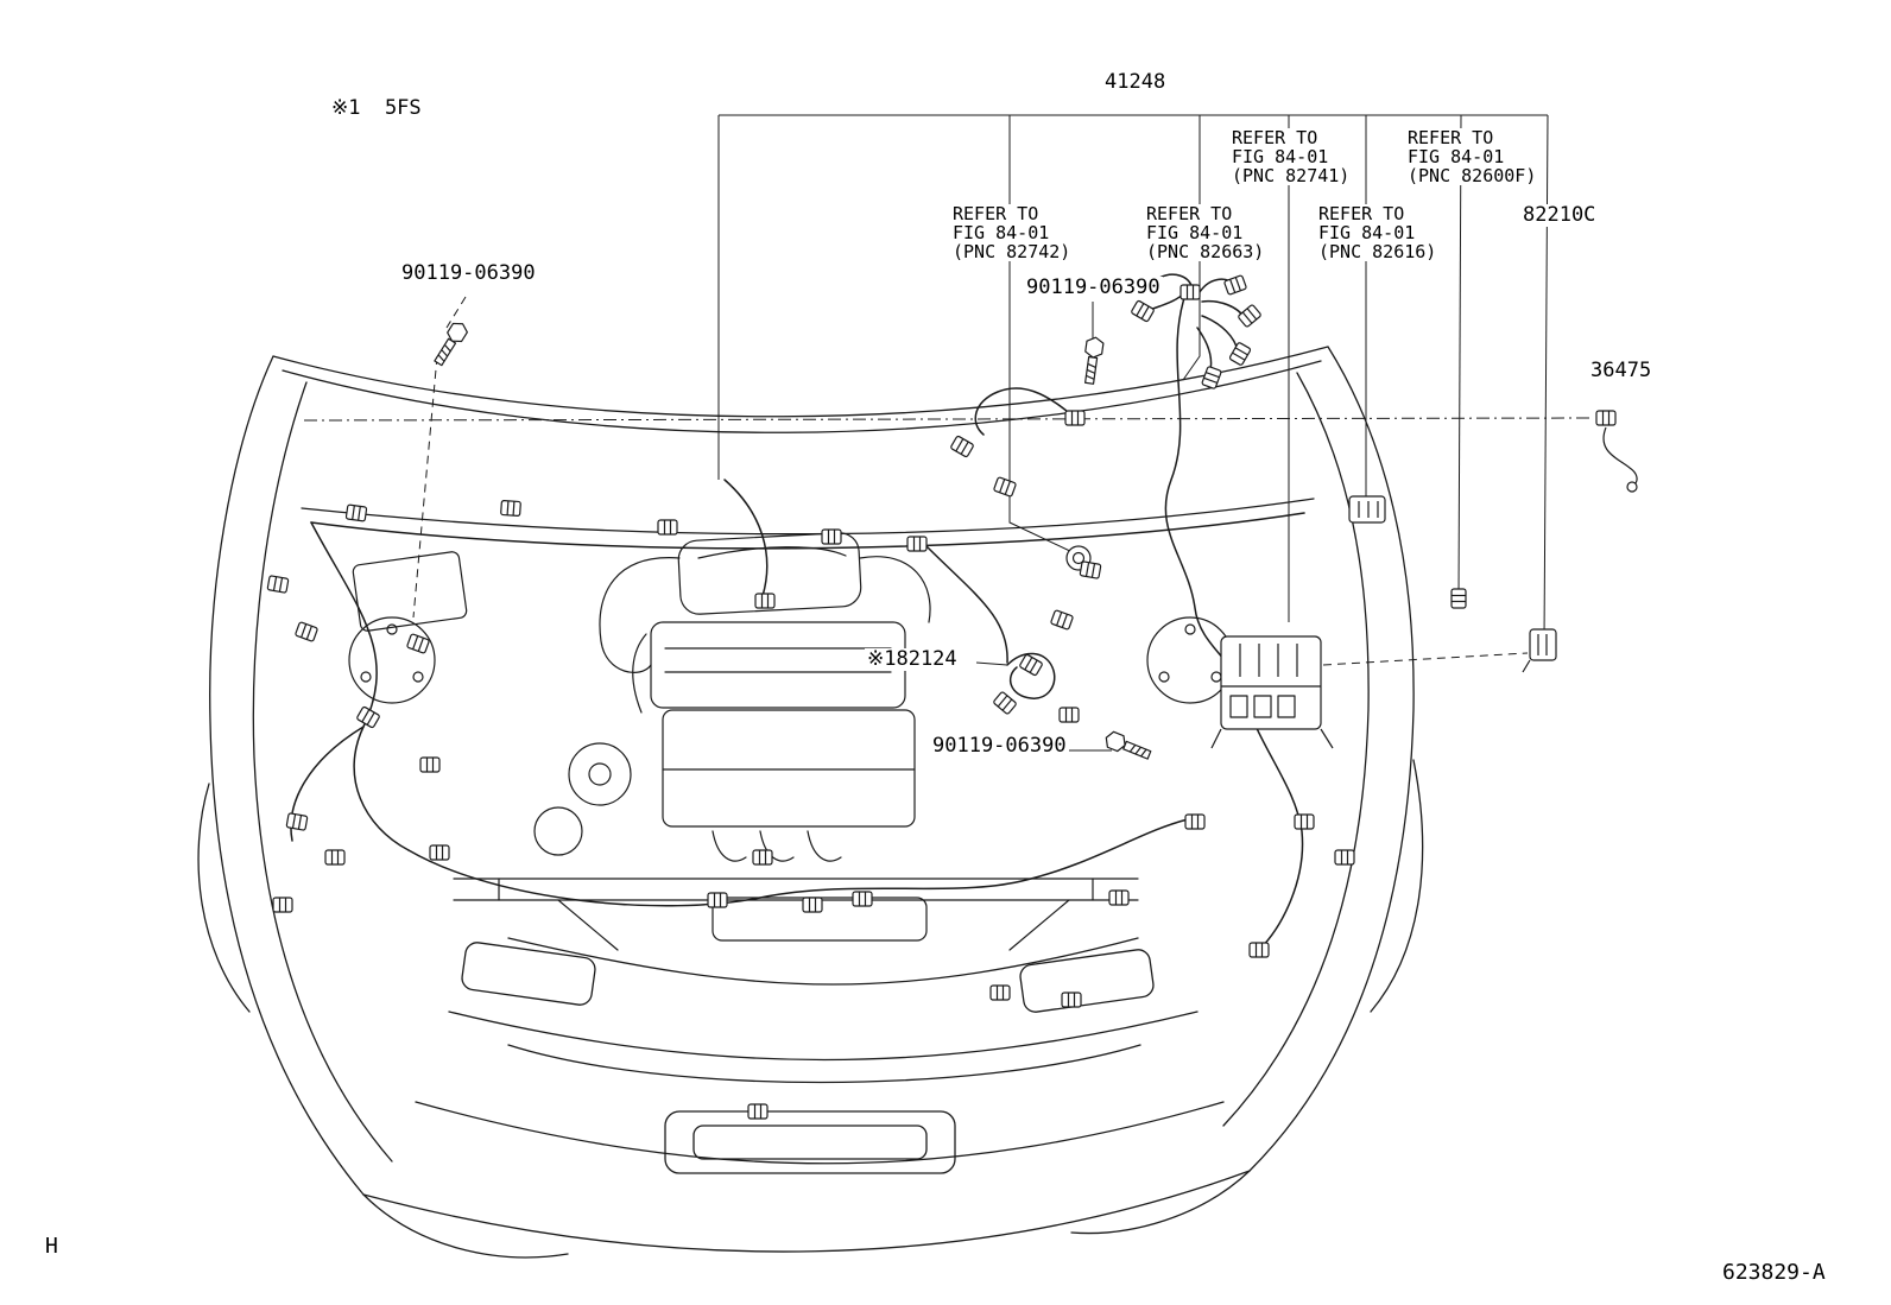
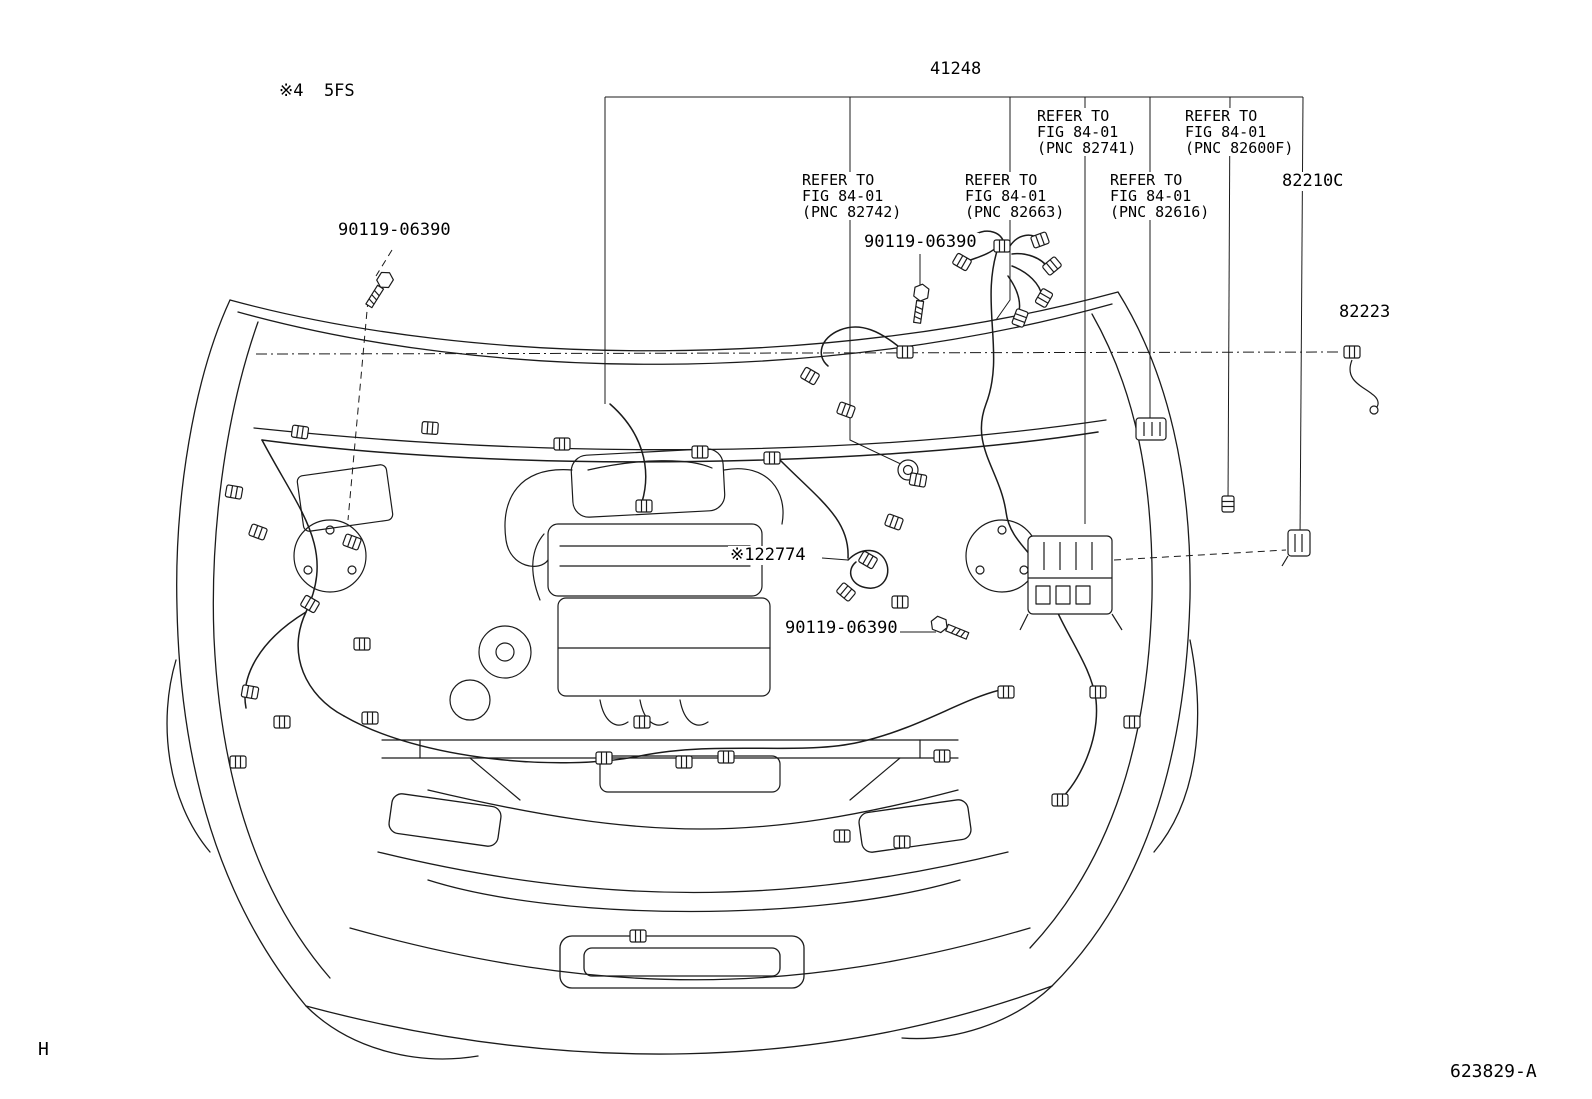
- ※1 5FS
+ ※4 5FS
  41248
  REFER TO
  FIG 84-01
  (PNC 82741)
  REFER TO
  FIG 84-01
  (PNC 82600F)
  82210C
  REFER TO
  FIG 84-01
  (PNC 82742)
  REFER TO
  FIG 84-01
  (PNC 82663)
  REFER TO
  FIG 84-01
  (PNC 82616)
  90119-06390
  90119-06390
- 36475
+ 82223
- ※182124
+ ※122774
  90119-06390
  H
  623829-A
